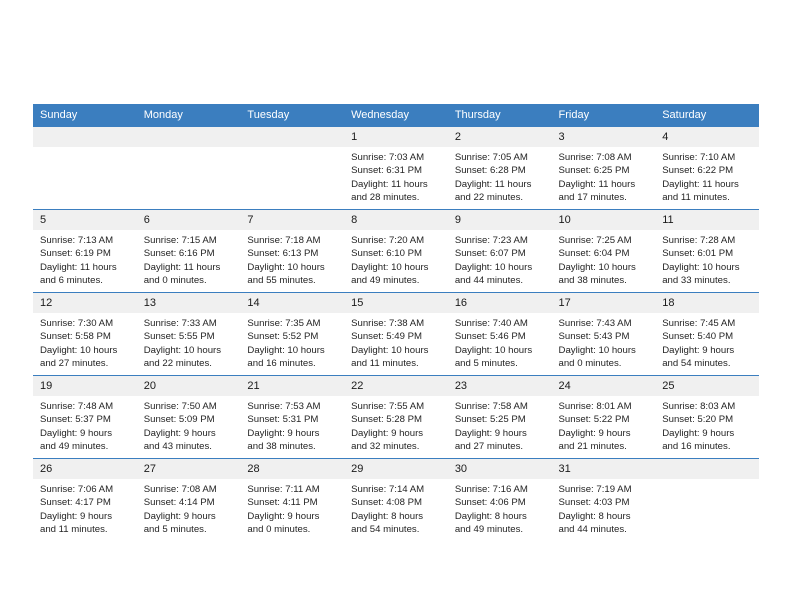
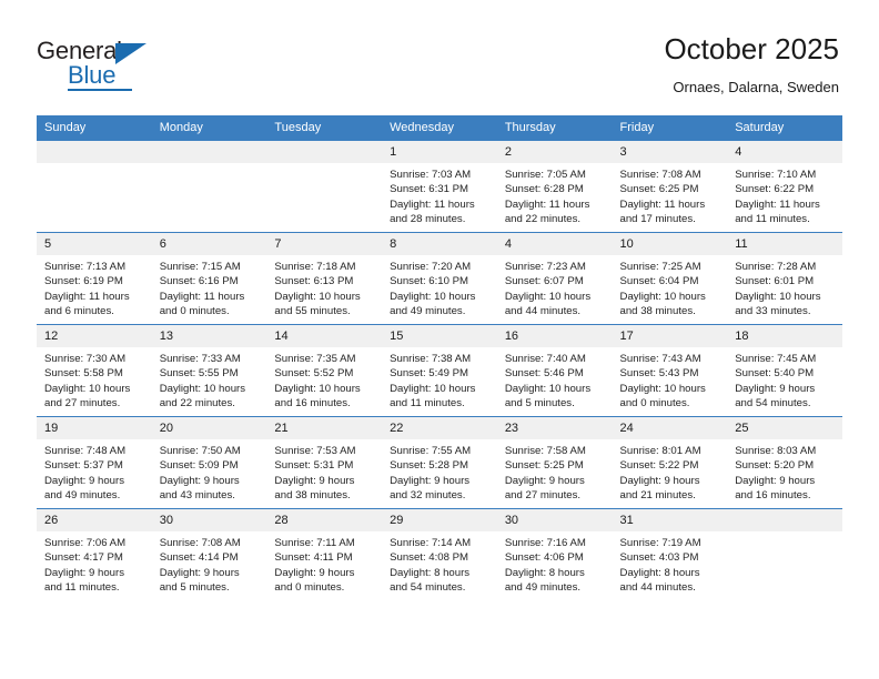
+ General
+ Blue
+ October 2025
+ Ornaes, Dalarna, Sweden
  Sunday	Monday	Tuesday	Wednesday	Thursday	Friday	Saturday
  			1Sunrise: 7:03 AMSunset: 6:31 PMDaylight: 11 hoursand 28 minutes.	2Sunrise: 7:05 AMSunset: 6:28 PMDaylight: 11 hoursand 22 minutes.	3Sunrise: 7:08 AMSunset: 6:25 PMDaylight: 11 hoursand 17 minutes.	4Sunrise: 7:10 AMSunset: 6:22 PMDaylight: 11 hoursand 11 minutes.
- 5Sunrise: 7:13 AMSunset: 6:19 PMDaylight: 11 hoursand 6 minutes.	6Sunrise: 7:15 AMSunset: 6:16 PMDaylight: 11 hoursand 0 minutes.	7Sunrise: 7:18 AMSunset: 6:13 PMDaylight: 10 hoursand 55 minutes.	8Sunrise: 7:20 AMSunset: 6:10 PMDaylight: 10 hoursand 49 minutes.	9Sunrise: 7:23 AMSunset: 6:07 PMDaylight: 10 hoursand 44 minutes.	10Sunrise: 7:25 AMSunset: 6:04 PMDaylight: 10 hoursand 38 minutes.	11Sunrise: 7:28 AMSunset: 6:01 PMDaylight: 10 hoursand 33 minutes.
+ 5Sunrise: 7:13 AMSunset: 6:19 PMDaylight: 11 hoursand 6 minutes.	6Sunrise: 7:15 AMSunset: 6:16 PMDaylight: 11 hoursand 0 minutes.	7Sunrise: 7:18 AMSunset: 6:13 PMDaylight: 10 hoursand 55 minutes.	8Sunrise: 7:20 AMSunset: 6:10 PMDaylight: 10 hoursand 49 minutes.	4Sunrise: 7:23 AMSunset: 6:07 PMDaylight: 10 hoursand 44 minutes.	10Sunrise: 7:25 AMSunset: 6:04 PMDaylight: 10 hoursand 38 minutes.	11Sunrise: 7:28 AMSunset: 6:01 PMDaylight: 10 hoursand 33 minutes.
  12Sunrise: 7:30 AMSunset: 5:58 PMDaylight: 10 hoursand 27 minutes.	13Sunrise: 7:33 AMSunset: 5:55 PMDaylight: 10 hoursand 22 minutes.	14Sunrise: 7:35 AMSunset: 5:52 PMDaylight: 10 hoursand 16 minutes.	15Sunrise: 7:38 AMSunset: 5:49 PMDaylight: 10 hoursand 11 minutes.	16Sunrise: 7:40 AMSunset: 5:46 PMDaylight: 10 hoursand 5 minutes.	17Sunrise: 7:43 AMSunset: 5:43 PMDaylight: 10 hoursand 0 minutes.	18Sunrise: 7:45 AMSunset: 5:40 PMDaylight: 9 hoursand 54 minutes.
  19Sunrise: 7:48 AMSunset: 5:37 PMDaylight: 9 hoursand 49 minutes.	20Sunrise: 7:50 AMSunset: 5:09 PMDaylight: 9 hoursand 43 minutes.	21Sunrise: 7:53 AMSunset: 5:31 PMDaylight: 9 hoursand 38 minutes.	22Sunrise: 7:55 AMSunset: 5:28 PMDaylight: 9 hoursand 32 minutes.	23Sunrise: 7:58 AMSunset: 5:25 PMDaylight: 9 hoursand 27 minutes.	24Sunrise: 8:01 AMSunset: 5:22 PMDaylight: 9 hoursand 21 minutes.	25Sunrise: 8:03 AMSunset: 5:20 PMDaylight: 9 hoursand 16 minutes.
- 26Sunrise: 7:06 AMSunset: 4:17 PMDaylight: 9 hoursand 11 minutes.	27Sunrise: 7:08 AMSunset: 4:14 PMDaylight: 9 hoursand 5 minutes.	28Sunrise: 7:11 AMSunset: 4:11 PMDaylight: 9 hoursand 0 minutes.	29Sunrise: 7:14 AMSunset: 4:08 PMDaylight: 8 hoursand 54 minutes.	30Sunrise: 7:16 AMSunset: 4:06 PMDaylight: 8 hoursand 49 minutes.	31Sunrise: 7:19 AMSunset: 4:03 PMDaylight: 8 hoursand 44 minutes.
+ 26Sunrise: 7:06 AMSunset: 4:17 PMDaylight: 9 hoursand 11 minutes.	30Sunrise: 7:08 AMSunset: 4:14 PMDaylight: 9 hoursand 5 minutes.	28Sunrise: 7:11 AMSunset: 4:11 PMDaylight: 9 hoursand 0 minutes.	29Sunrise: 7:14 AMSunset: 4:08 PMDaylight: 8 hoursand 54 minutes.	30Sunrise: 7:16 AMSunset: 4:06 PMDaylight: 8 hoursand 49 minutes.	31Sunrise: 7:19 AMSunset: 4:03 PMDaylight: 8 hoursand 44 minutes.
